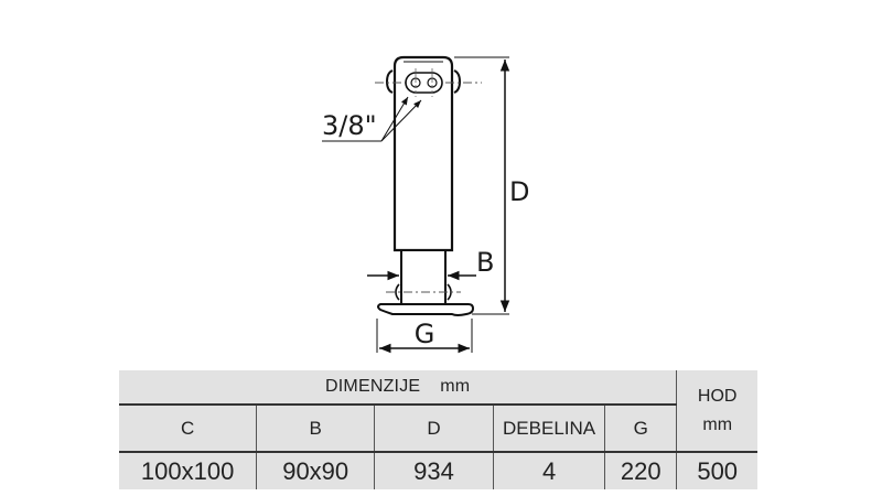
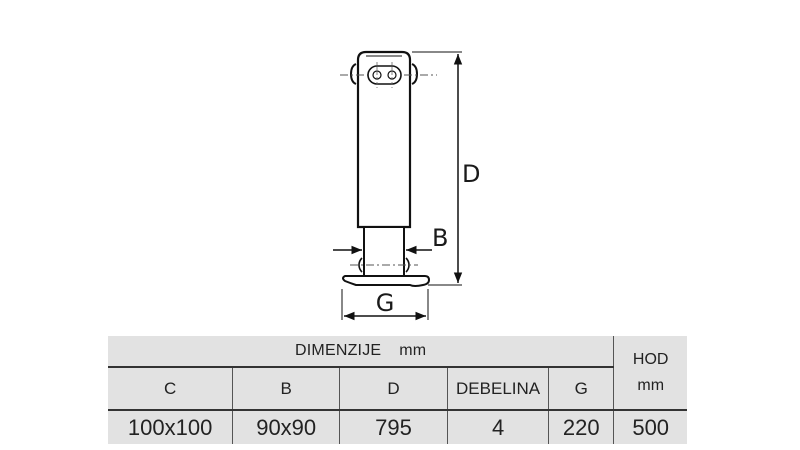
- 3/8"
  B
  D
  G
  DIMENZIJE mm	HOD mm
  C	B	D	DEBELINA	G
- 100x100	90x90	934	4	220	500
+ 100x100	90x90	795	4	220	500
